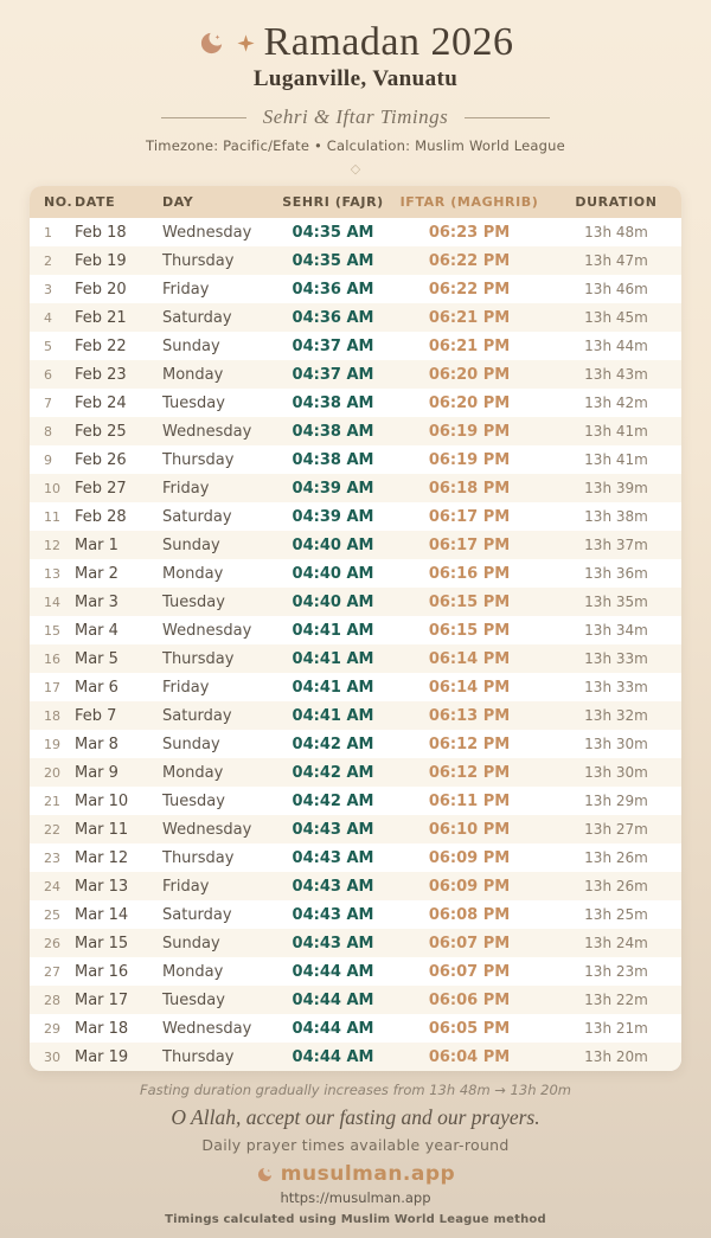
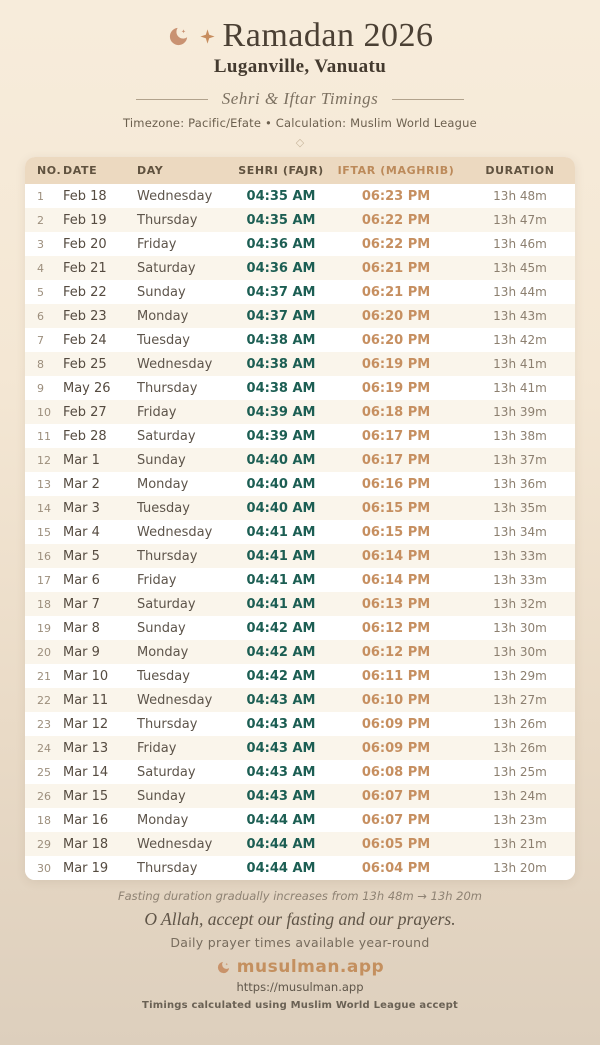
  Ramadan 2026
  Luganville, Vanuatu
  Sehri & Iftar Timings
  Timezone: Pacific/Efate • Calculation: Muslim World League
  ◇
  NO.	DATE	DAY	SEHRI (FAJR)	IFTAR (MAGHRIB)	DURATION
  1	Feb 18	Wednesday	04:35 AM	06:23 PM	13h 48m
  2	Feb 19	Thursday	04:35 AM	06:22 PM	13h 47m
  3	Feb 20	Friday	04:36 AM	06:22 PM	13h 46m
  4	Feb 21	Saturday	04:36 AM	06:21 PM	13h 45m
  5	Feb 22	Sunday	04:37 AM	06:21 PM	13h 44m
  6	Feb 23	Monday	04:37 AM	06:20 PM	13h 43m
  7	Feb 24	Tuesday	04:38 AM	06:20 PM	13h 42m
  8	Feb 25	Wednesday	04:38 AM	06:19 PM	13h 41m
- 9	Feb 26	Thursday	04:38 AM	06:19 PM	13h 41m
+ 9	May 26	Thursday	04:38 AM	06:19 PM	13h 41m
  10	Feb 27	Friday	04:39 AM	06:18 PM	13h 39m
  11	Feb 28	Saturday	04:39 AM	06:17 PM	13h 38m
  12	Mar 1	Sunday	04:40 AM	06:17 PM	13h 37m
  13	Mar 2	Monday	04:40 AM	06:16 PM	13h 36m
  14	Mar 3	Tuesday	04:40 AM	06:15 PM	13h 35m
  15	Mar 4	Wednesday	04:41 AM	06:15 PM	13h 34m
  16	Mar 5	Thursday	04:41 AM	06:14 PM	13h 33m
  17	Mar 6	Friday	04:41 AM	06:14 PM	13h 33m
- 18	Feb 7	Saturday	04:41 AM	06:13 PM	13h 32m
+ 18	Mar 7	Saturday	04:41 AM	06:13 PM	13h 32m
  19	Mar 8	Sunday	04:42 AM	06:12 PM	13h 30m
  20	Mar 9	Monday	04:42 AM	06:12 PM	13h 30m
  21	Mar 10	Tuesday	04:42 AM	06:11 PM	13h 29m
  22	Mar 11	Wednesday	04:43 AM	06:10 PM	13h 27m
  23	Mar 12	Thursday	04:43 AM	06:09 PM	13h 26m
  24	Mar 13	Friday	04:43 AM	06:09 PM	13h 26m
  25	Mar 14	Saturday	04:43 AM	06:08 PM	13h 25m
  26	Mar 15	Sunday	04:43 AM	06:07 PM	13h 24m
- 27	Mar 16	Monday	04:44 AM	06:07 PM	13h 23m
+ 18	Mar 16	Monday	04:44 AM	06:07 PM	13h 23m
- 28	Mar 17	Tuesday	04:44 AM	06:06 PM	13h 22m
  29	Mar 18	Wednesday	04:44 AM	06:05 PM	13h 21m
  30	Mar 19	Thursday	04:44 AM	06:04 PM	13h 20m
  Fasting duration gradually increases from 13h 48m → 13h 20m
  O Allah, accept our fasting and our prayers.
  Daily prayer times available year-round
  musulman.app
  https://musulman.app
- Timings calculated using Muslim World League method
+ Timings calculated using Muslim World League accept
